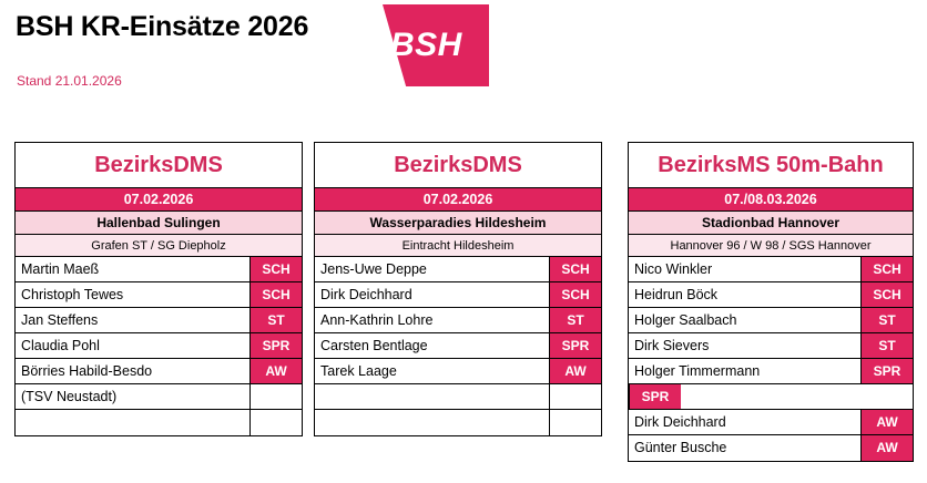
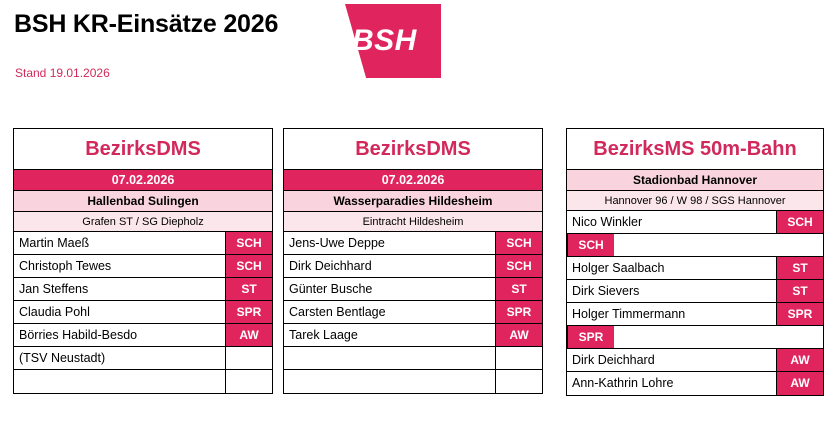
  BSH KR-Einsätze 2026
- Stand 21.01.2026
+ Stand 19.01.2026
  BSH
  BezirksDMS
  07.02.2026
  Hallenbad Sulingen
  Grafen ST / SG Diepholz
  Martin Maeß
  SCH
  Christoph Tewes
  SCH
  Jan Steffens
  ST
  Claudia Pohl
  SPR
  Börries Habild-Besdo
  AW
  (TSV Neustadt)
  BezirksDMS
  07.02.2026
  Wasserparadies Hildesheim
  Eintracht Hildesheim
  Jens-Uwe Deppe
  SCH
  Dirk Deichhard
  SCH
- Ann-Kathrin Lohre
+ Günter Busche
  ST
  Carsten Bentlage
  SPR
  Tarek Laage
  AW
  BezirksMS 50m-Bahn
- 07./08.03.2026
  Stadionbad Hannover
  Hannover 96 / W 98 / SGS Hannover
  Nico Winkler
  SCH
- Heidrun Böck
  SCH
  Holger Saalbach
  ST
  Dirk Sievers
  ST
  Holger Timmermann
  SPR
  SPR
  Dirk Deichhard
  AW
- Günter Busche
+ Ann-Kathrin Lohre
  AW
